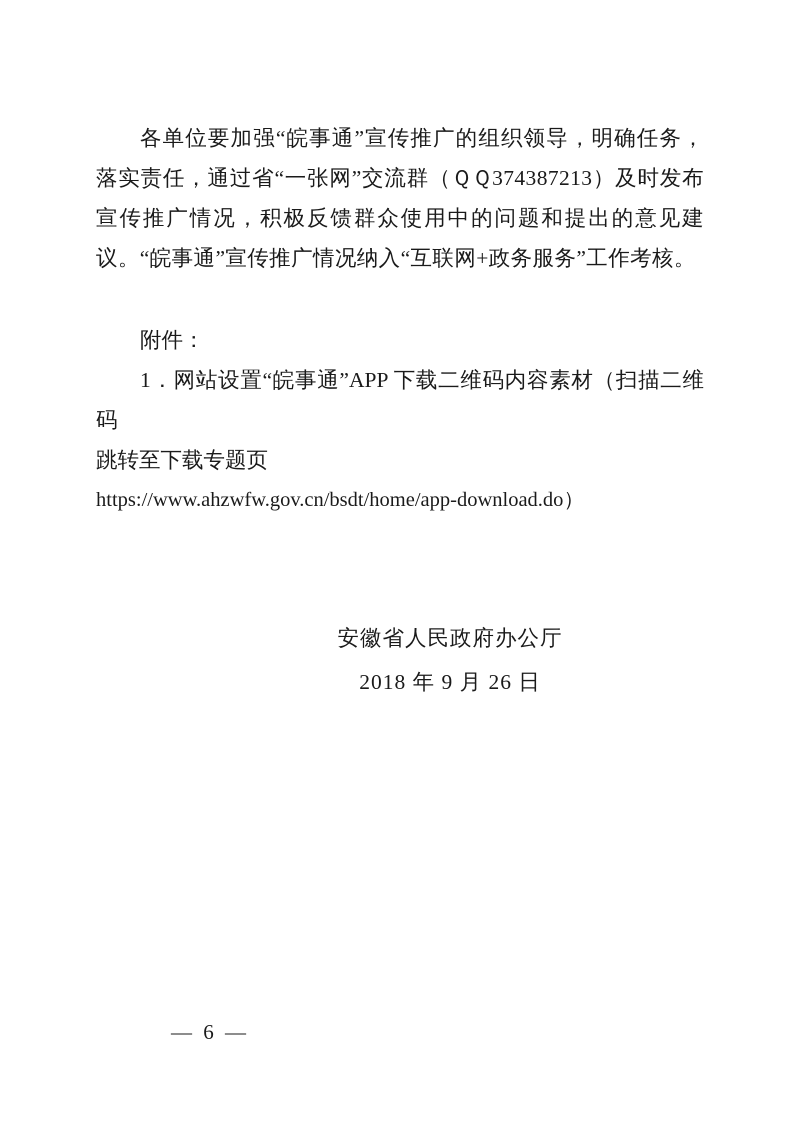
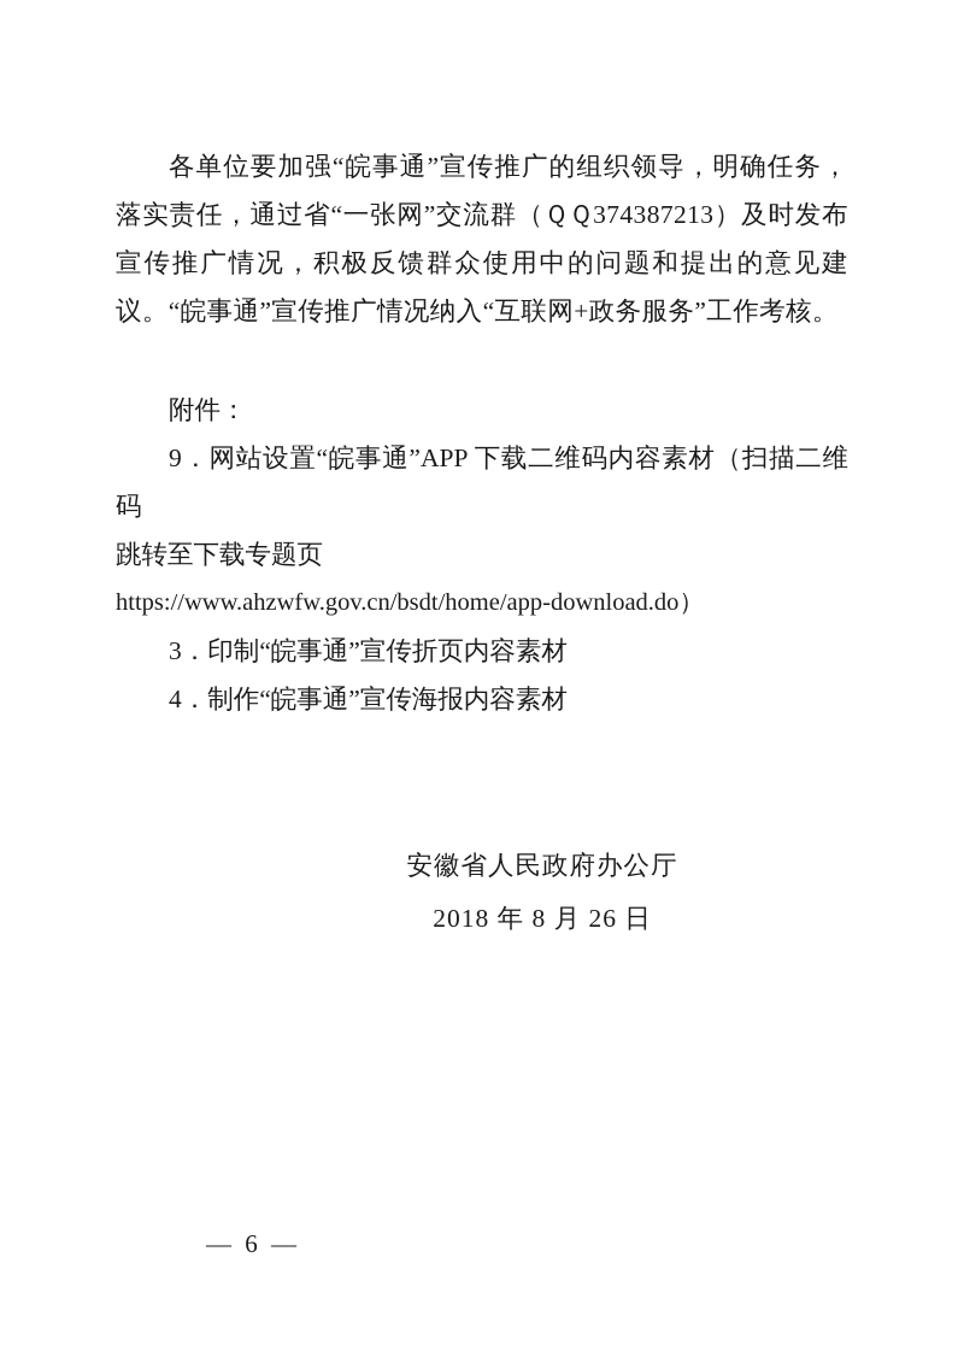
  各单位要加强“皖事通”宣传推广的组织领导，明确任务，落实责任，通过省“一张网”交流群（ＱＱ374387213）及时发布宣传推广情况，积极反馈群众使用中的问题和提出的意见建议。“皖事通”宣传推广情况纳入“互联网+政务服务”工作考核。
  附件：
- 1．网站设置“皖事通”APP 下载二维码内容素材（扫描二维码
+ 9．网站设置“皖事通”APP 下载二维码内容素材（扫描二维码
  跳转至下载专题页
  https://www.ahzwfw.gov.cn/bsdt/home/app-download.do）
+ 3．印制“皖事通”宣传折页内容素材
+ 4．制作“皖事通”宣传海报内容素材
  安徽省人民政府办公厅
- 2018 年 9 月 26 日
+ 2018 年 8 月 26 日
  — 6 —
